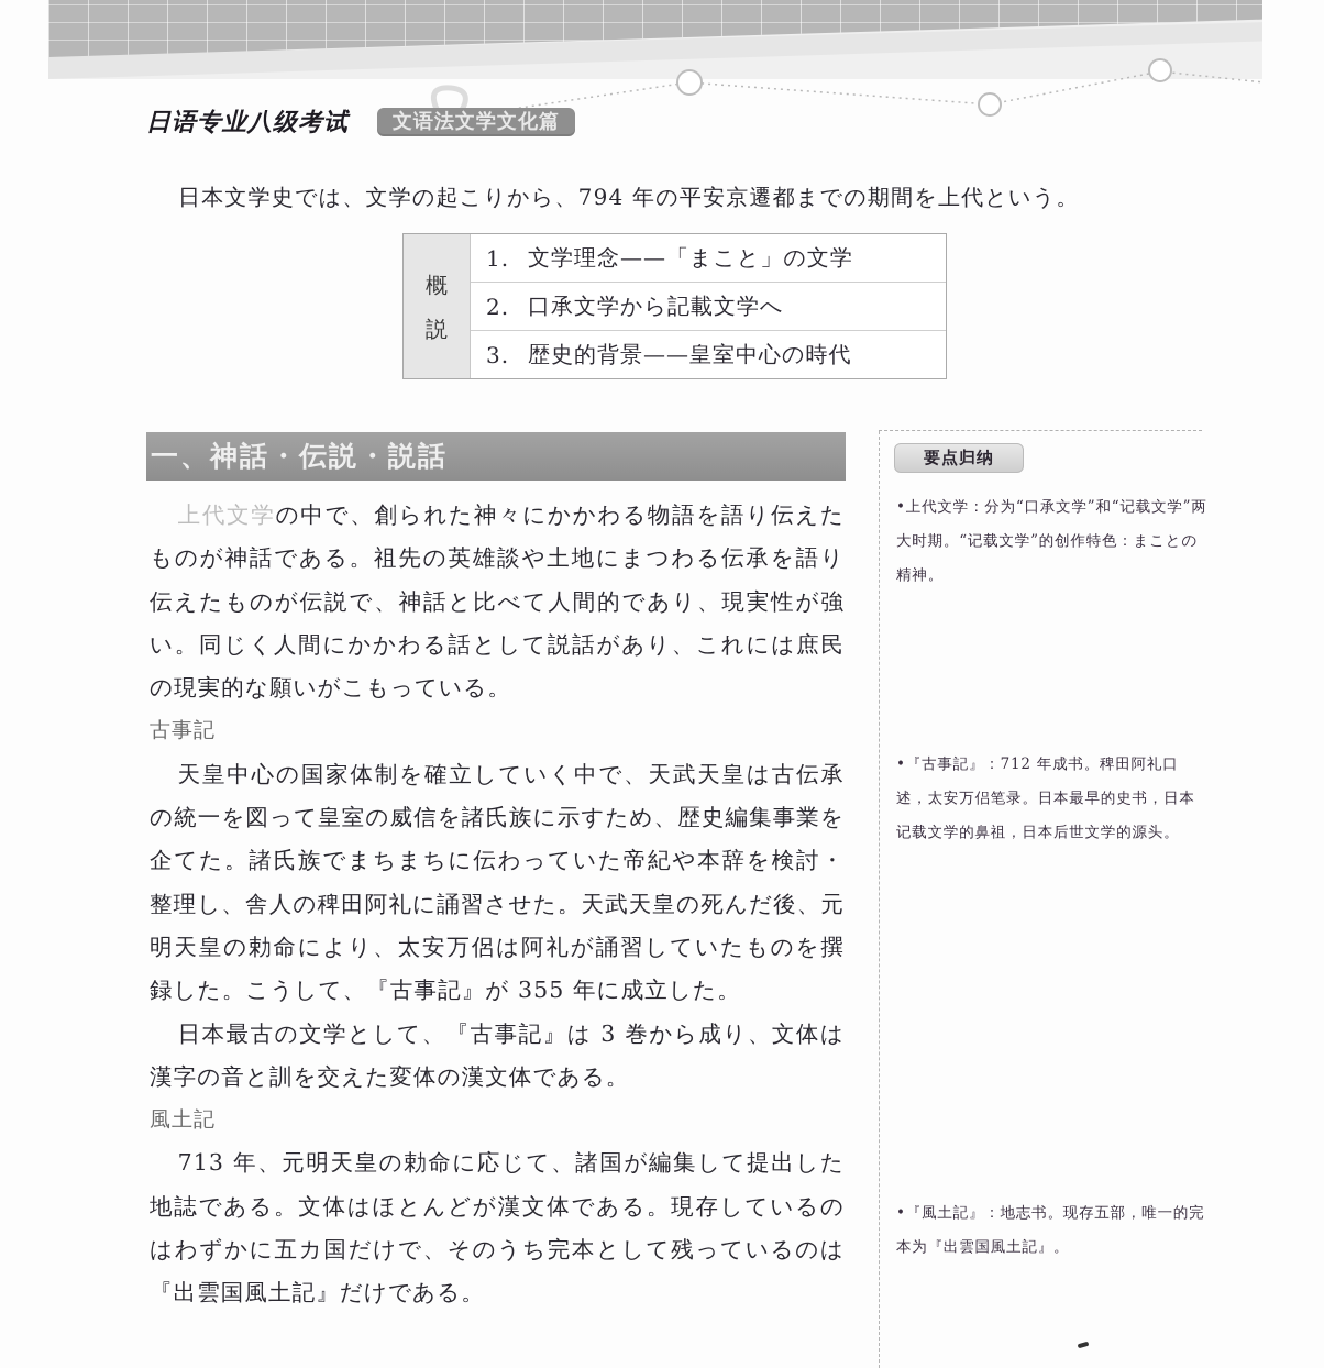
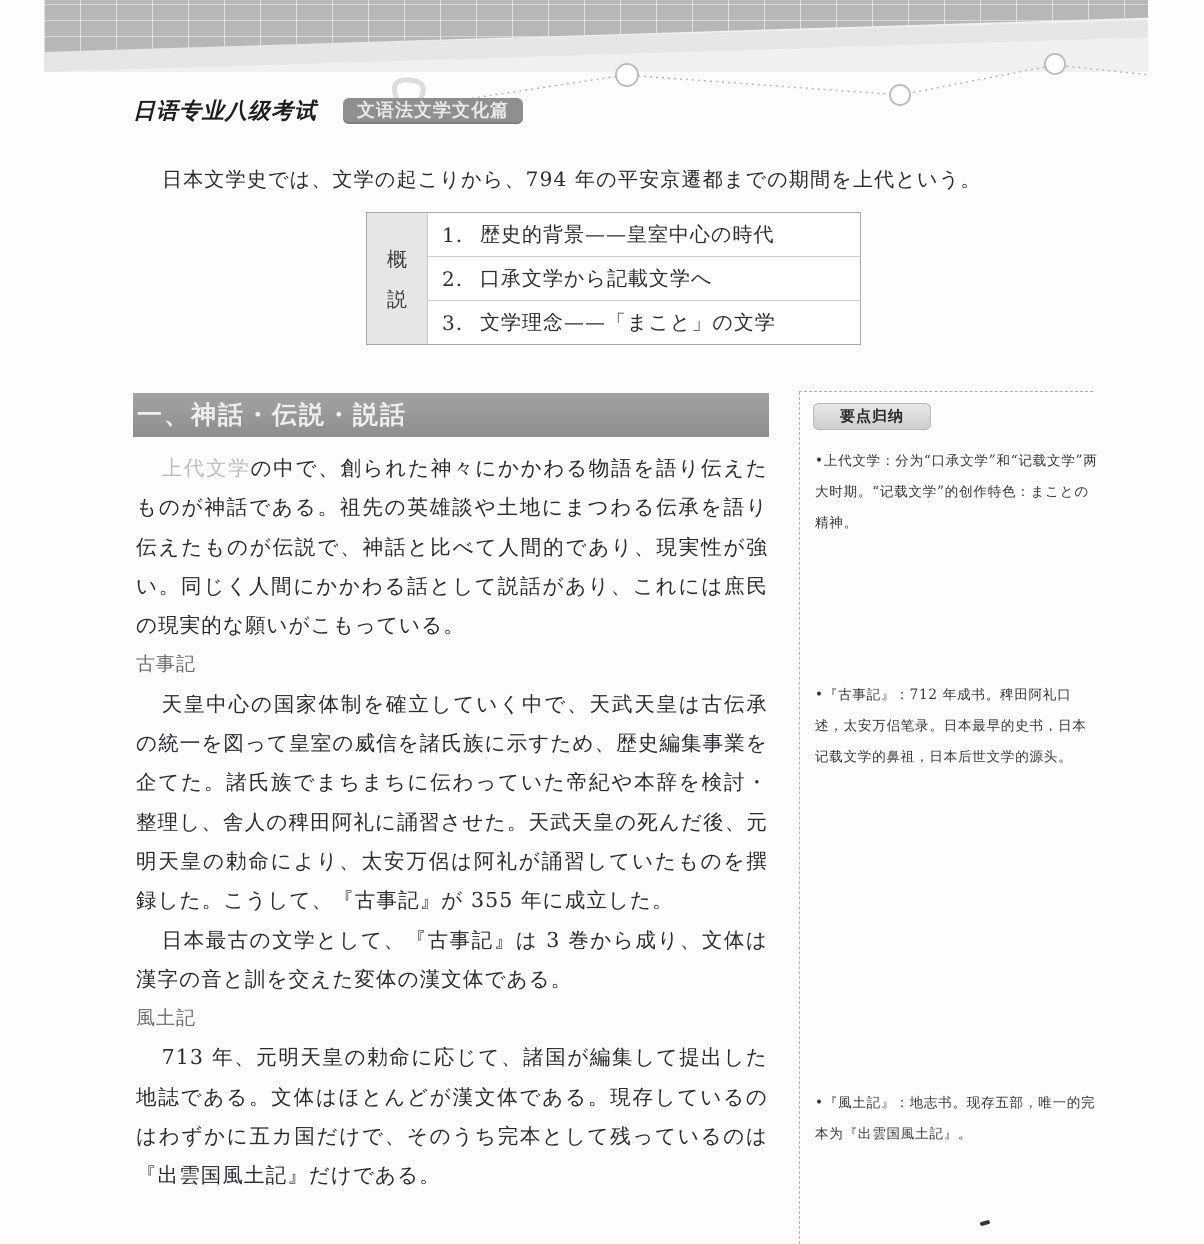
  日语专业八级考试
  文语法文学文化篇
  日本文学史では、文学の起こりから、794 年の平安京遷都までの期間を上代という。
  概
  説
  1.
- 文学理念——「まこと」の文学
+ 歴史的背景——皇室中心の時代
  2.
  口承文学から記載文学へ
  3.
- 歴史的背景——皇室中心の時代
+ 文学理念——「まこと」の文学
  一、神話・伝説・説話
  上代文学の中で、創られた神々にかかわる物語を語り伝えたものが神話である。祖先の英雄談や土地にまつわる伝承を語り伝えたものが伝説で、神話と比べて人間的であり、現実性が強い。同じく人間にかかわる話として説話があり、これには庶民の現実的な願いがこもっている。
  古事記
  天皇中心の国家体制を確立していく中で、天武天皇は古伝承の統一を図って皇室の威信を諸氏族に示すため、歴史編集事業を企てた。諸氏族でまちまちに伝わっていた帝紀や本辞を検討・整理し、舎人の稗田阿礼に誦習させた。天武天皇の死んだ後、元明天皇の勅命により、太安万侶は阿礼が誦習していたものを撰録した。こうして、『古事記』が 355 年に成立した。
  日本最古の文学として、『古事記』は 3 巻から成り、文体は漢字の音と訓を交えた変体の漢文体である。
  風土記
  713 年、元明天皇の勅命に応じて、諸国が編集して提出した地誌である。文体はほとんどが漢文体である。現存しているのはわずかに五カ国だけで、そのうち完本として残っているのは『出雲国風土記』だけである。
  要点归纳
  •上代文学：分为“口承文学”和“记载文学”两大时期。“记载文学”的创作特色：まことの精神。
  •『古事記』：712 年成书。稗田阿礼口述，太安万侣笔录。日本最早的史书，日本记载文学的鼻祖，日本后世文学的源头。
  •『風土記』：地志书。现存五部，唯一的完本为『出雲国風土記』。
